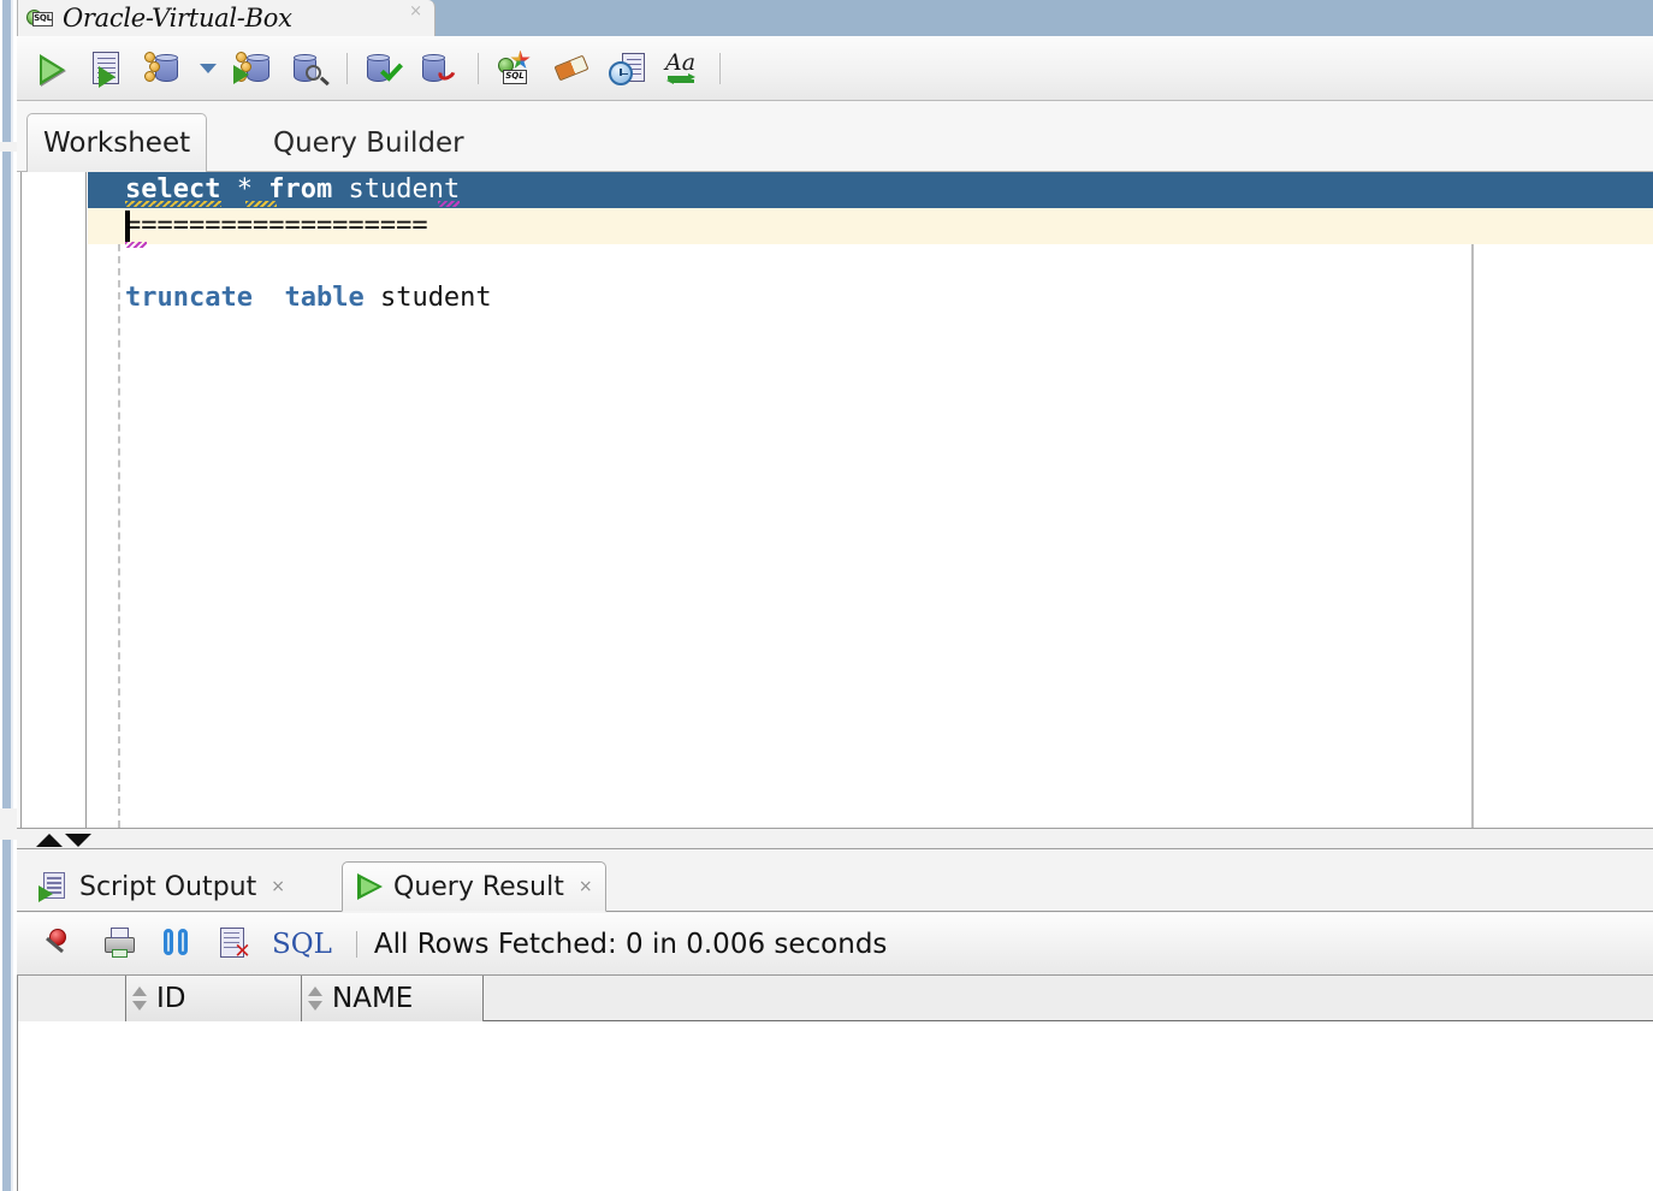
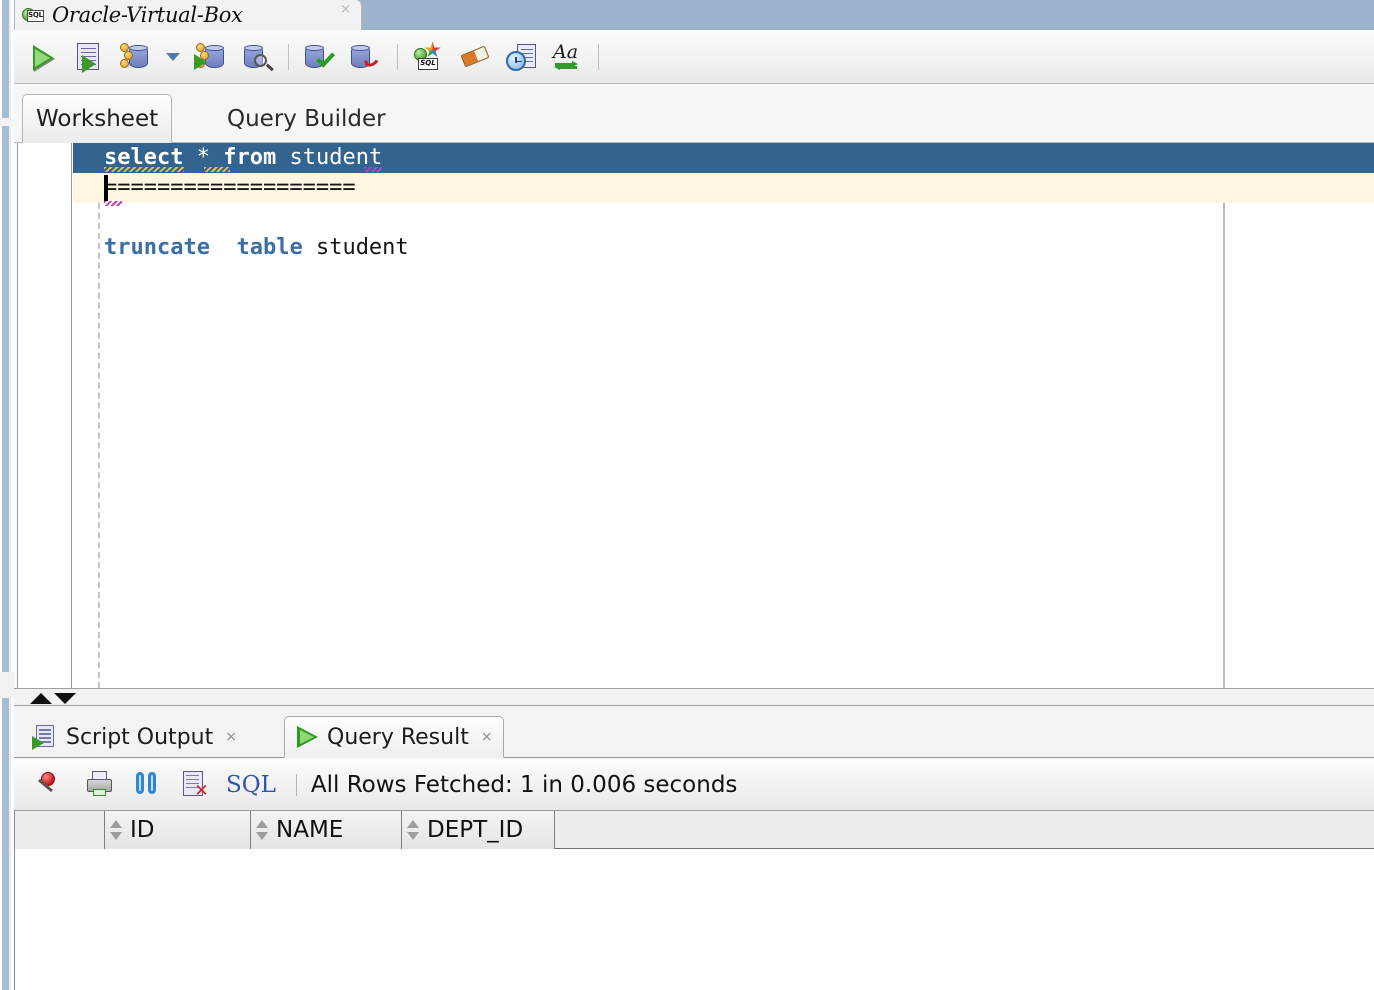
  SQL
  Oracle-Virtual-Box
  ×
  SQL
  Aa
  Worksheet
  Query Builder
  select * from student
  ===================
  truncate table student
  Script Output
  ×
  Query Result
  ×
  ✕
  SQL
- All Rows Fetched: 0 in 0.006 seconds
+ All Rows Fetched: 1 in 0.006 seconds
  ID
  NAME
+ DEPT_ID
